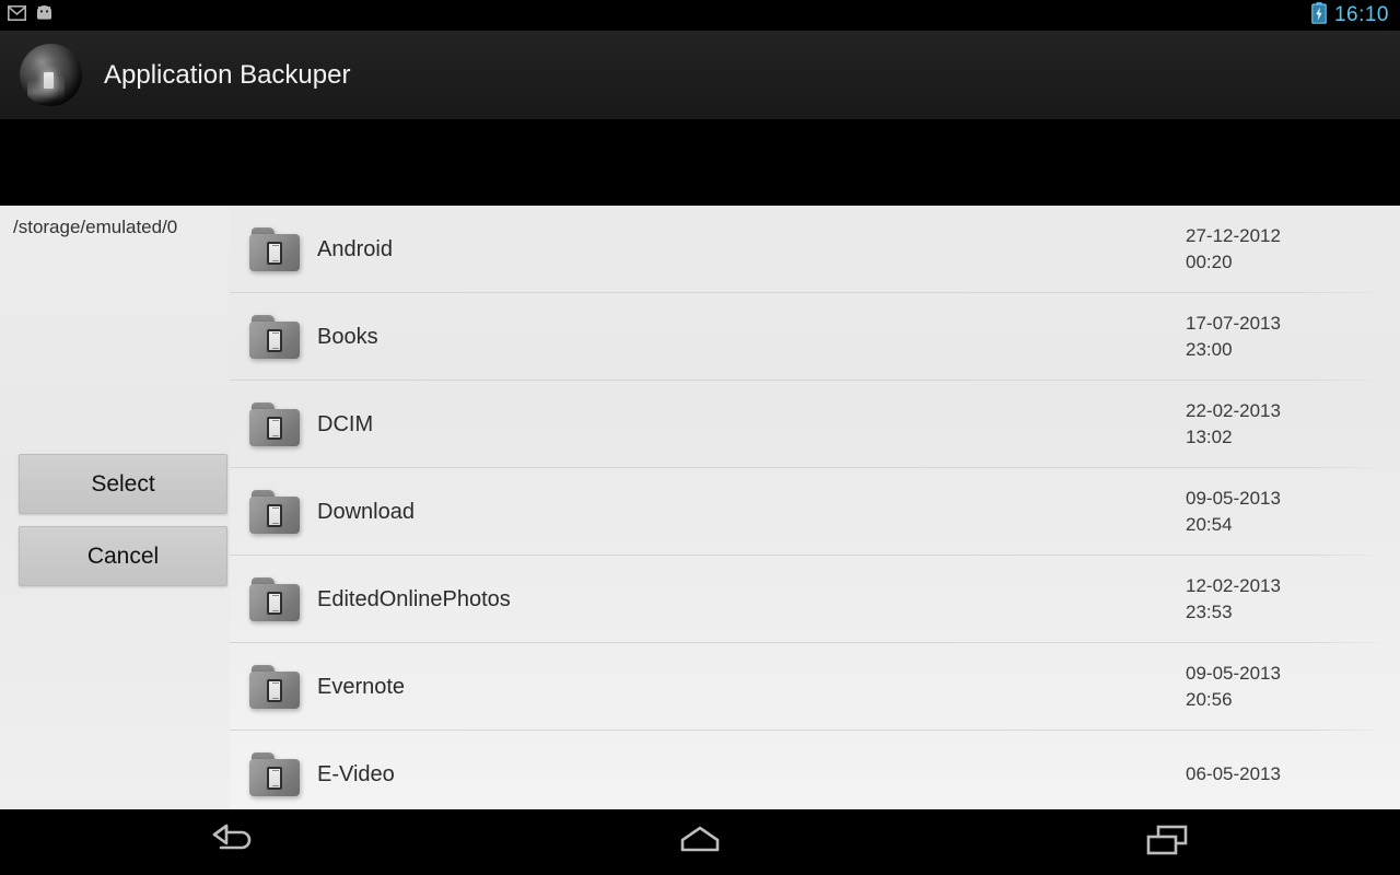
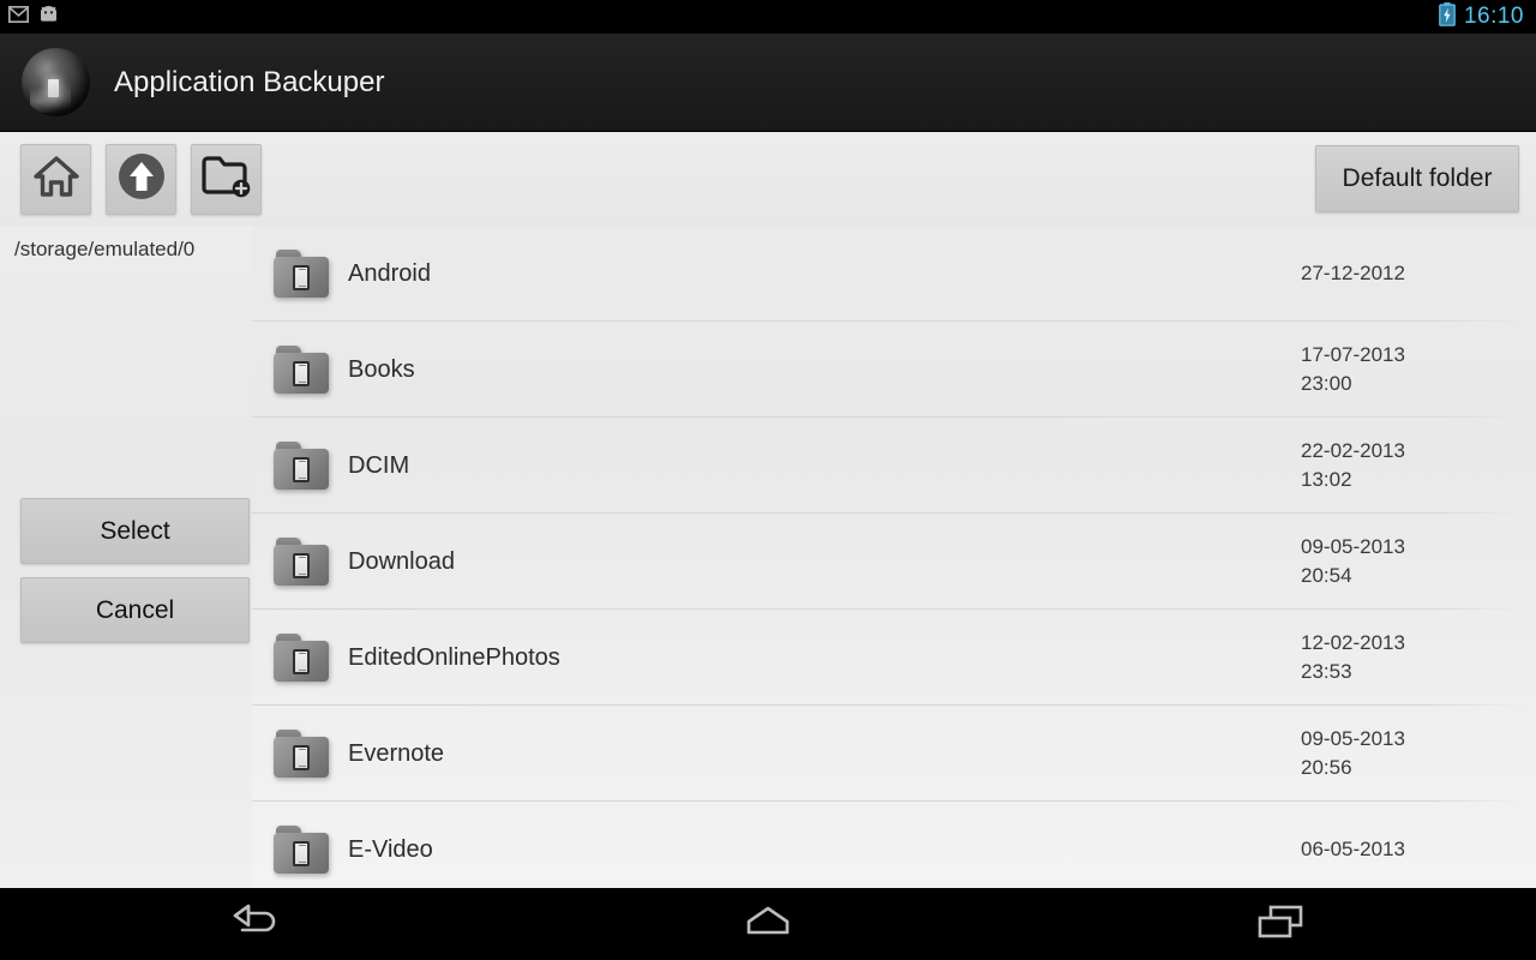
  16:10
  Application Backuper
+ Default folder
  /storage/emulated/0
  Select
  Cancel
  Android
  27-12-2012
- 00:20
  Books
  17-07-2013
  23:00
  DCIM
  22-02-2013
  13:02
  Download
  09-05-2013
  20:54
  EditedOnlinePhotos
  12-02-2013
  23:53
  Evernote
  09-05-2013
  20:56
  E-Video
  06-05-2013
